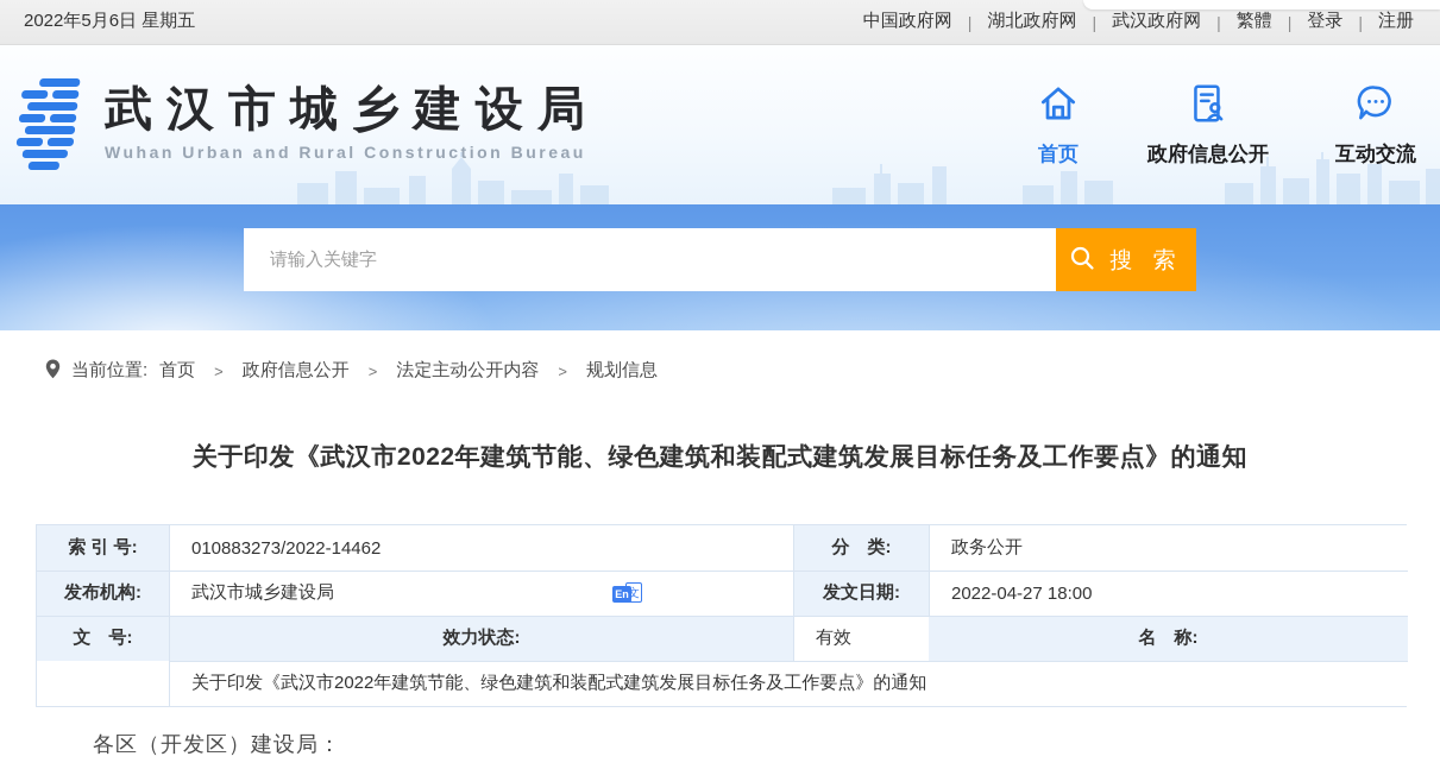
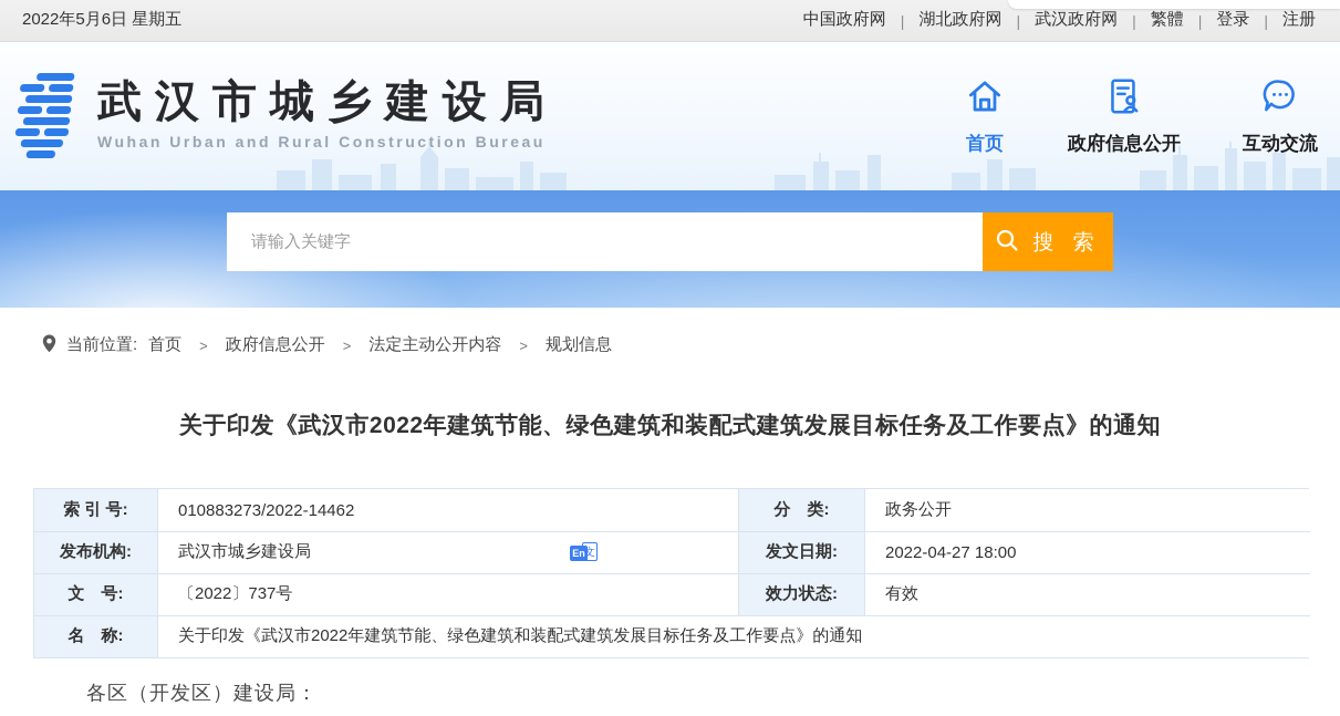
  2022年5月6日 星期五
  中国政府网
  |
  湖北政府网
  |
  武汉政府网
  |
  繁體
  |
  登录
  |
  注册
  武汉市城乡建设局
  Wuhan Urban and Rural Construction Bureau
  首页
  政府信息公开
  互动交流
  请输入关键字
  搜 索
  当前位置:
  首页
  >
  政府信息公开
  >
  法定主动公开内容
  >
  规划信息
  关于印发《武汉市2022年建筑节能、绿色建筑和装配式建筑发展目标任务及工作要点》的通知
  索 引 号:
  010883273/2022-14462
  分 类:
  政务公开
  发布机构:
  武汉市城乡建设局
  文
  En
  发文日期:
  2022-04-27 18:00
  文 号:
+ 〔2022〕737号
  效力状态:
  有效
  名 称:
  关于印发《武汉市2022年建筑节能、绿色建筑和装配式建筑发展目标任务及工作要点》的通知
  各区（开发区）建设局：
